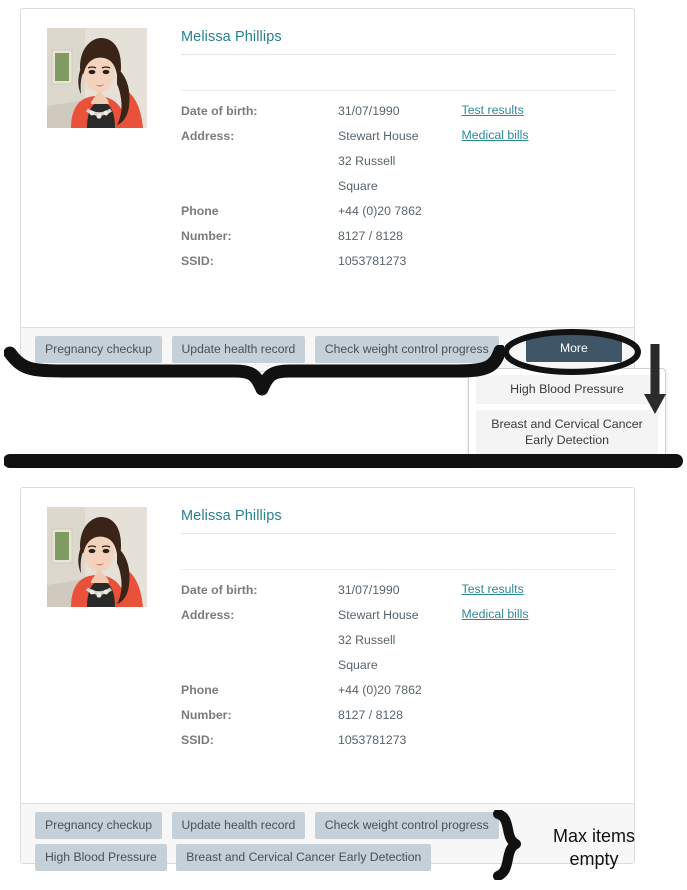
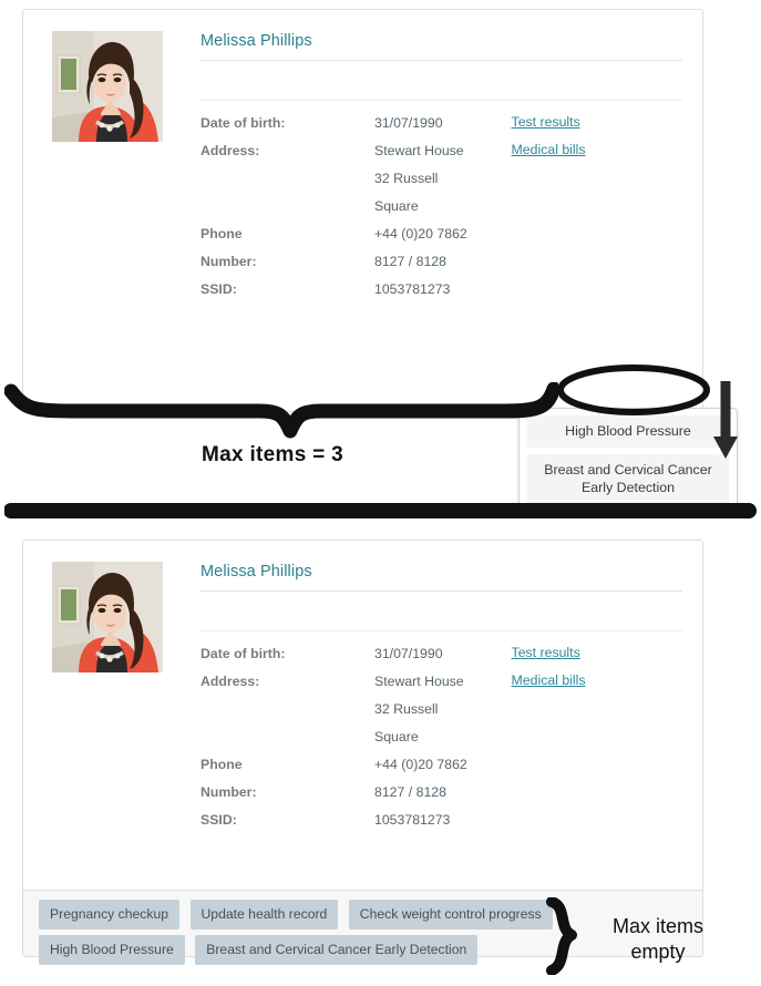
  Melissa Phillips
  Date of birth:	31/07/1990	Test results
  Address:	Stewart House	Medical bills
  	32 Russell
  	Square
  Phone	+44 (0)20 7862
  Number:	8127 / 8128
  SSID:	1053781273
- Pregnancy checkup Update health record Check weight control progress
- More
  High Blood Pressure
  Breast and Cervical Cancer Early Detection
  Melissa Phillips
  Date of birth:	31/07/1990	Test results
  Address:	Stewart House	Medical bills
  	32 Russell
  	Square
  Phone	+44 (0)20 7862
  Number:	8127 / 8128
  SSID:	1053781273
  Pregnancy checkup Update health record Check weight control progress High Blood Pressure Breast and Cervical Cancer Early Detection
+ Max items = 3
  Max items
  empty
